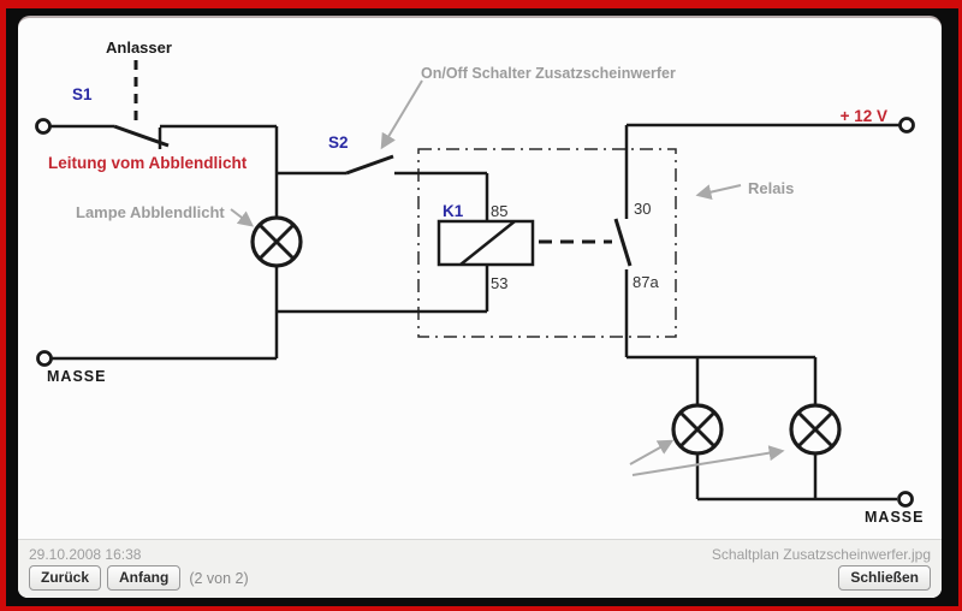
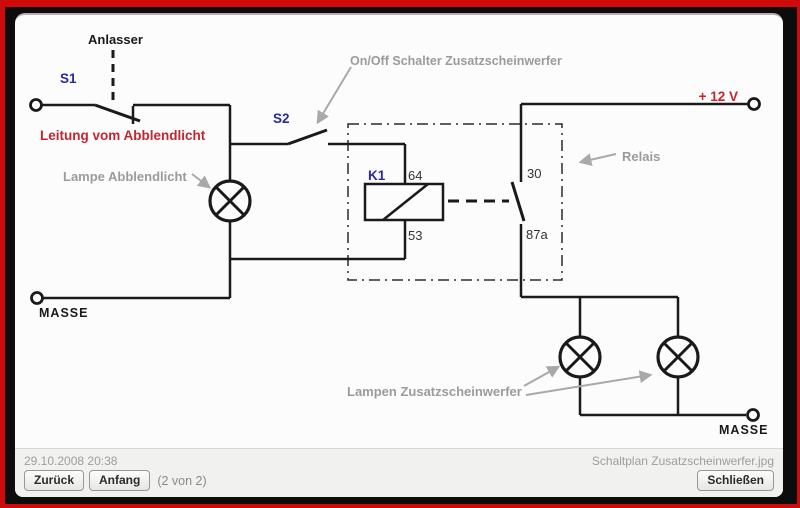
  Anlasser
  S1
  Leitung vom Abblendlicht
  Lampe Abblendlicht
  S2
  On/Off Schalter Zusatzscheinwerfer
  K1
- 85
+ 64
  53
  30
  87a
  Relais
  + 12 V
  MASSE
  MASSE
+ Lampen Zusatzscheinwerfer
- 29.10.2008 16:38
+ 29.10.2008 20:38
  Zurück
  Anfang
  (2 von 2)
  Schaltplan Zusatzscheinwerfer.jpg
  Schließen
